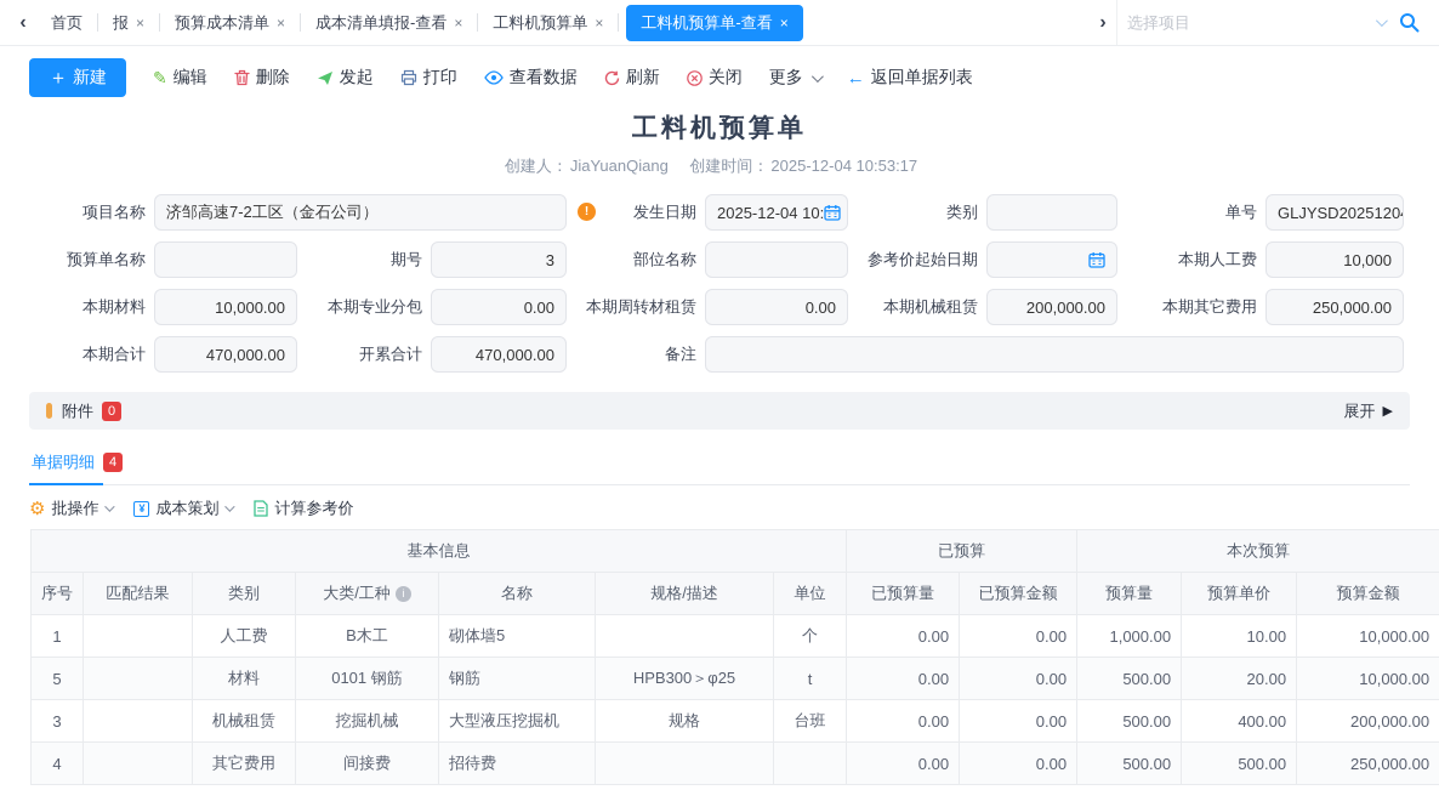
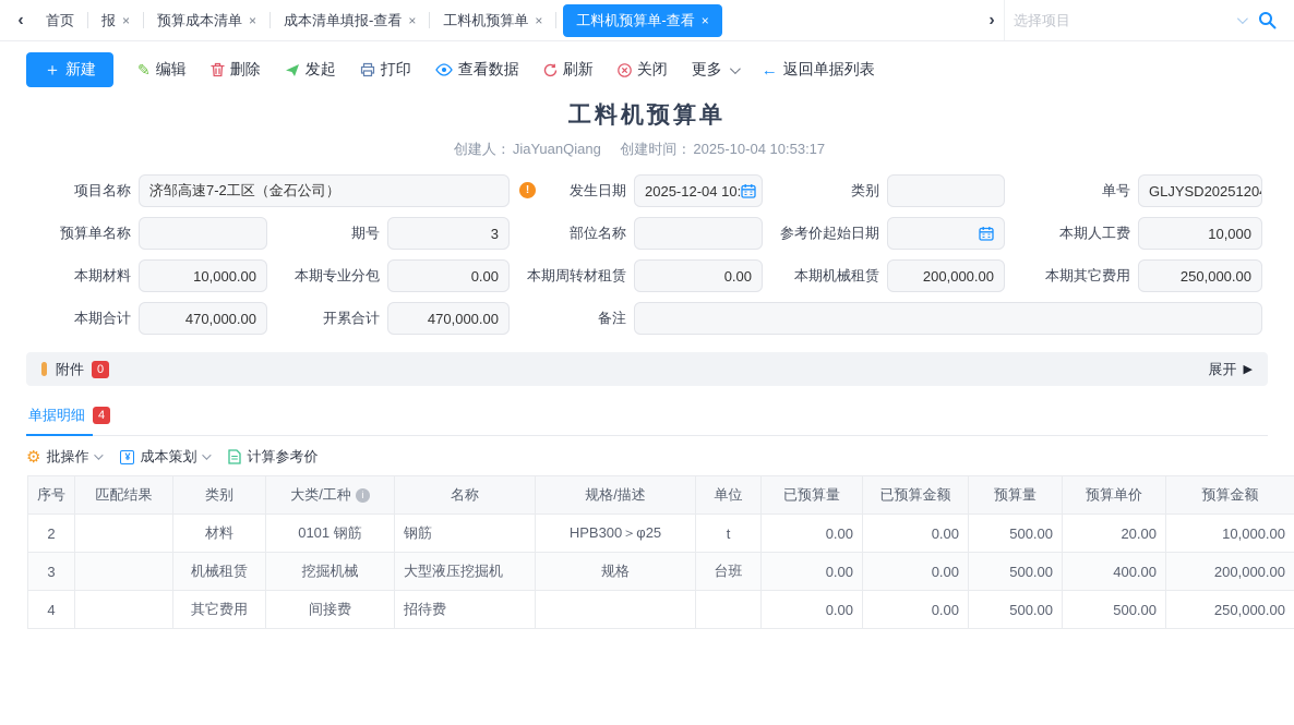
  ‹
  首页
  报
  ×
  预算成本清单
  ×
  成本清单填报-查看
  ×
  工料机预算单
  ×
  工料机预算单-查看
  ×
  ›
  选择项目
  ＋
  新建
  ✎
  编辑
  删除
  发起
  打印
  查看数据
  刷新
  关闭
  更多
  ←
  返回单据列表
  工料机预算单
- 创建人： JiaYuanQiang 创建时间： 2025-12-04 10:53:17
+ 创建人： JiaYuanQiang 创建时间： 2025-10-04 10:53:17
  项目名称
  济邹高速7-2工区（金石公司）
  !
  发生日期
  2025-12-04 10:
  类别
  单号
  GLJYSD2025120
  预算单名称
  期号
  3
  部位名称
  参考价起始日期
  本期人工费
  10,000
  本期材料
  10,000.00
  本期专业分包
  0.00
  本期周转材租赁
  0.00
  本期机械租赁
  200,000.00
  本期其它费用
  250,000.00
  本期合计
  470,000.00
  开累合计
  470,000.00
  备注
  附件
  0
  展开
  ▶
  单据明细
  4
  ⚙
  批操作
  ¥
  成本策划
  计算参考价
- 基本信息	已预算	本次预算
  序号	匹配结果	类别	大类/工种 i	名称	规格/描述	单位	已预算量	已预算金额	预算量	预算单价	预算金额
- 1		人工费	B木工	砌体墙5		个	0.00	0.00	1,000.00	10.00	10,000.00
- 5		材料	0101 钢筋	钢筋	HPB300＞φ25	t	0.00	0.00	500.00	20.00	10,000.00
+ 2		材料	0101 钢筋	钢筋	HPB300＞φ25	t	0.00	0.00	500.00	20.00	10,000.00
  3		机械租赁	挖掘机械	大型液压挖掘机	规格	台班	0.00	0.00	500.00	400.00	200,000.00
  4		其它费用	间接费	招待费			0.00	0.00	500.00	500.00	250,000.00
